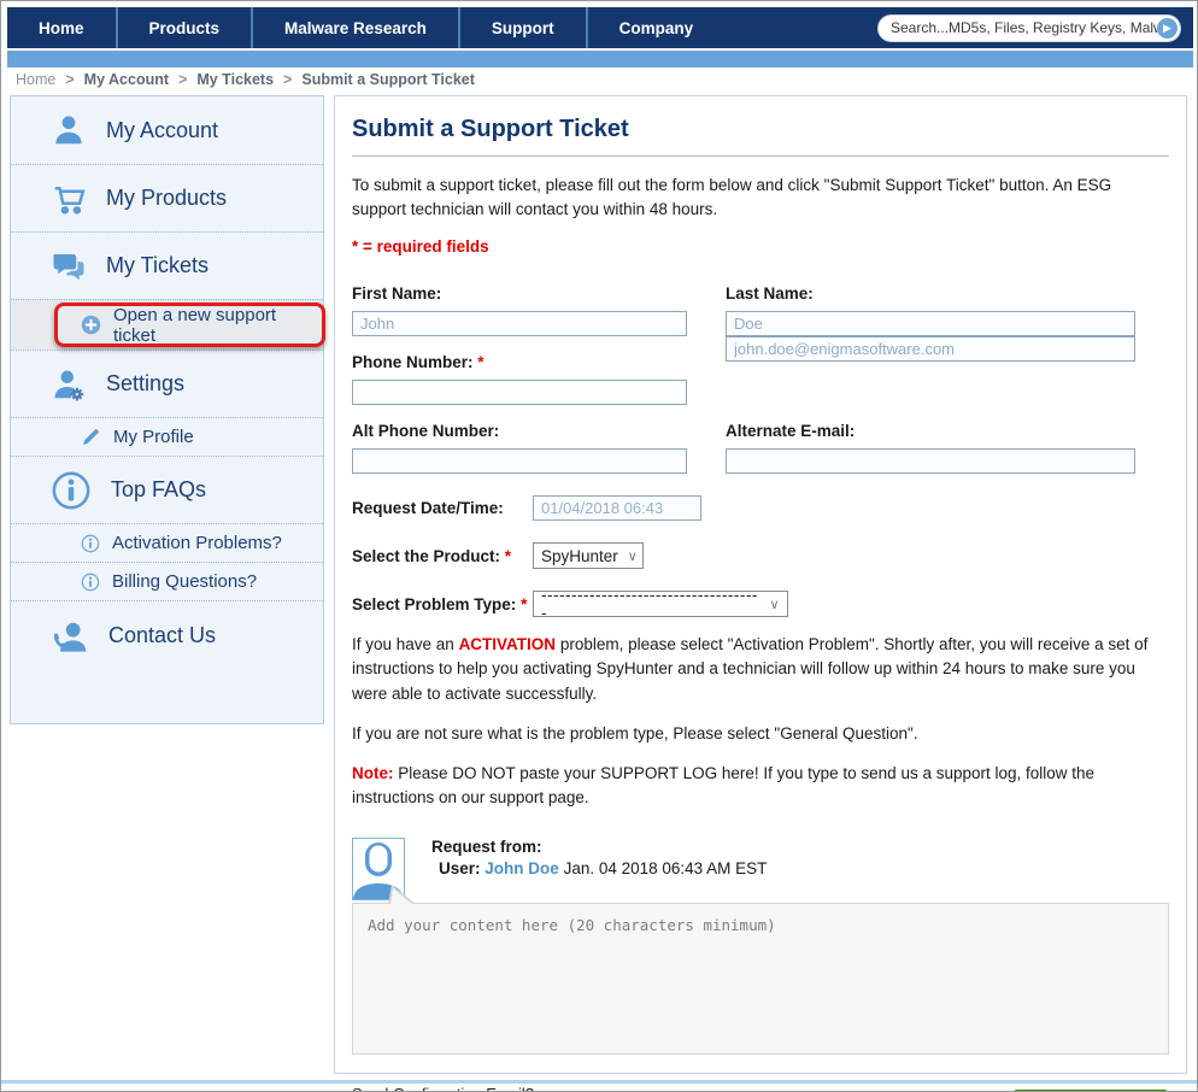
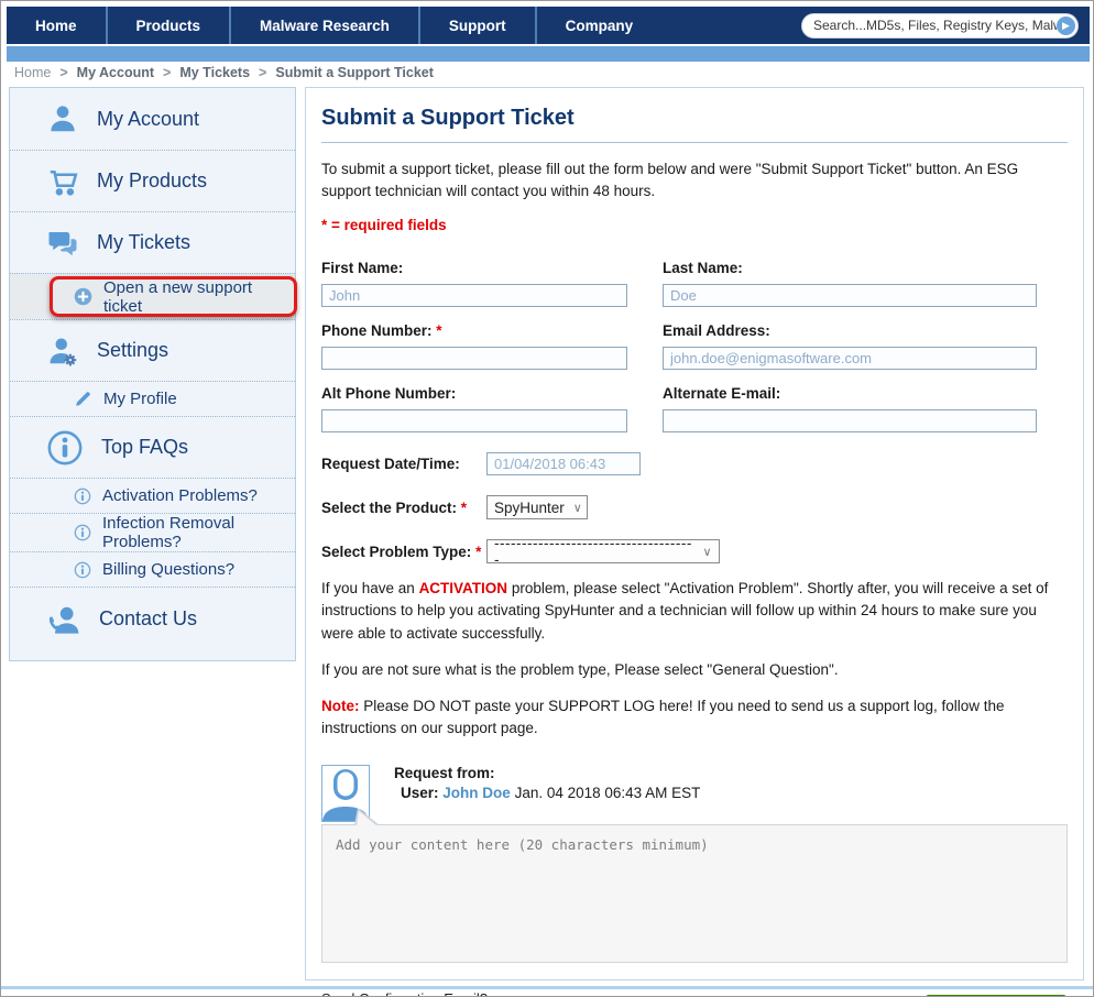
  Home
  Products
  Malware Research
  Support
  Company
  Search...MD5s, Files, Registry Keys, Mal
  ▶
  Home
  >
  My Account
  >
  My Tickets
  >
  Submit a Support Ticket
  My Account
  My Products
  My Tickets
  Open a new support ticket
  Settings
  My Profile
  Top FAQs
  Activation Problems?
+ Infection Removal Problems?
  Billing Questions?
  Contact Us
  Submit a Support Ticket
- To submit a support ticket, please fill out the form below and click "Submit Support Ticket" button. An ESG support technician will contact you within 48 hours.
+ To submit a support ticket, please fill out the form below and were "Submit Support Ticket" button. An ESG support technician will contact you within 48 hours.
  * = required fields
  First Name:
  John
  Last Name:
  Doe
  Phone Number: *
+ Email Address:
  john.doe@enigmasoftware.com
  Alt Phone Number:
  Alternate E-mail:
  Request Date/Time:
  01/04/2018 06:43
  Select the Product: *
  SpyHunter
  ∨
  Select Problem Type: *
  -------------------------------------
  ∨
  If you have an ACTIVATION problem, please select "Activation Problem". Shortly after, you will receive a set of instructions to help you activating SpyHunter and a technician will follow up within 24 hours to make sure you were able to activate successfully.
  If you are not sure what is the problem type, Please select "General Question".
- Note: Please DO NOT paste your SUPPORT LOG here! If you type to send us a support log, follow the instructions on our support page.
+ Note: Please DO NOT paste your SUPPORT LOG here! If you need to send us a support log, follow the instructions on our support page.
  Request from:
  User: John Doe Jan. 04 2018 06:43 AM EST
  Add your content here (20 characters minimum)
